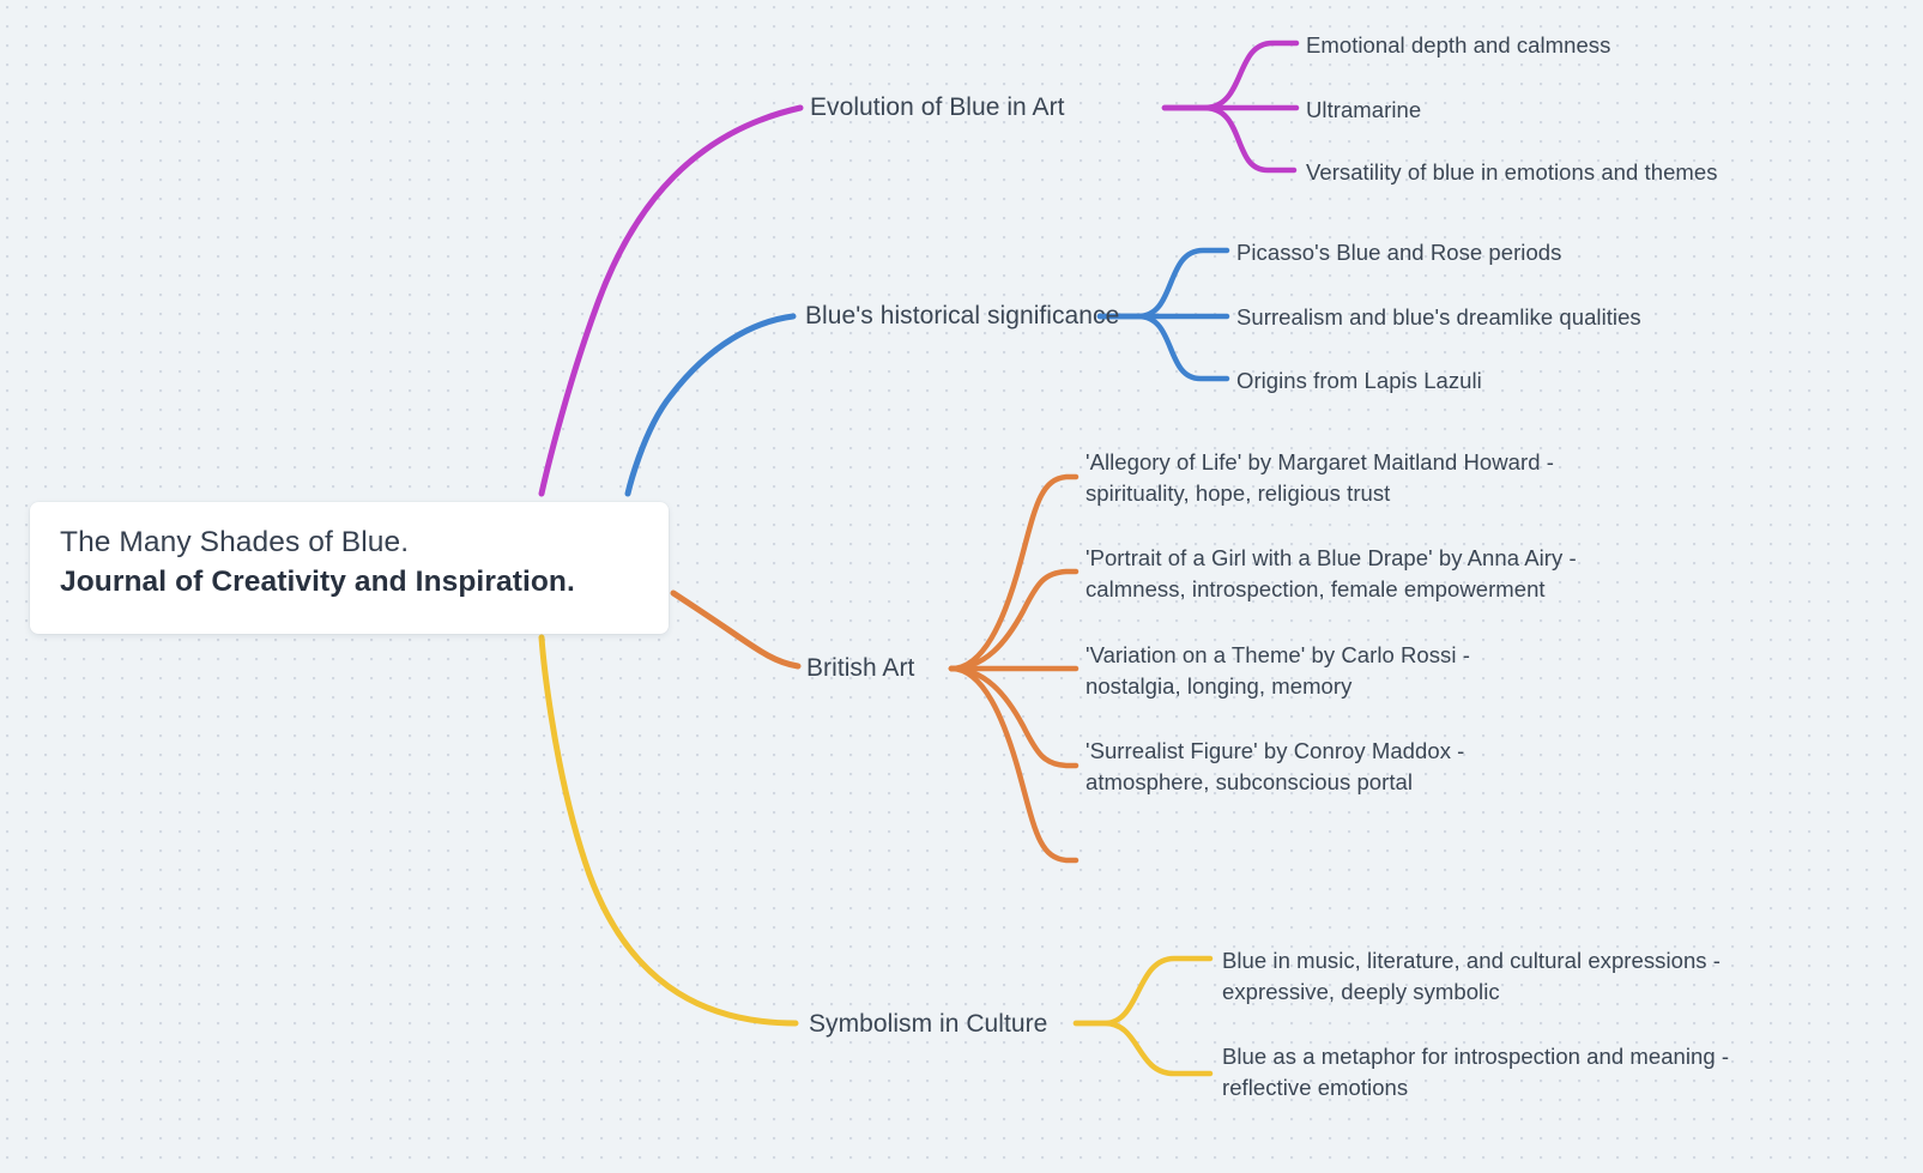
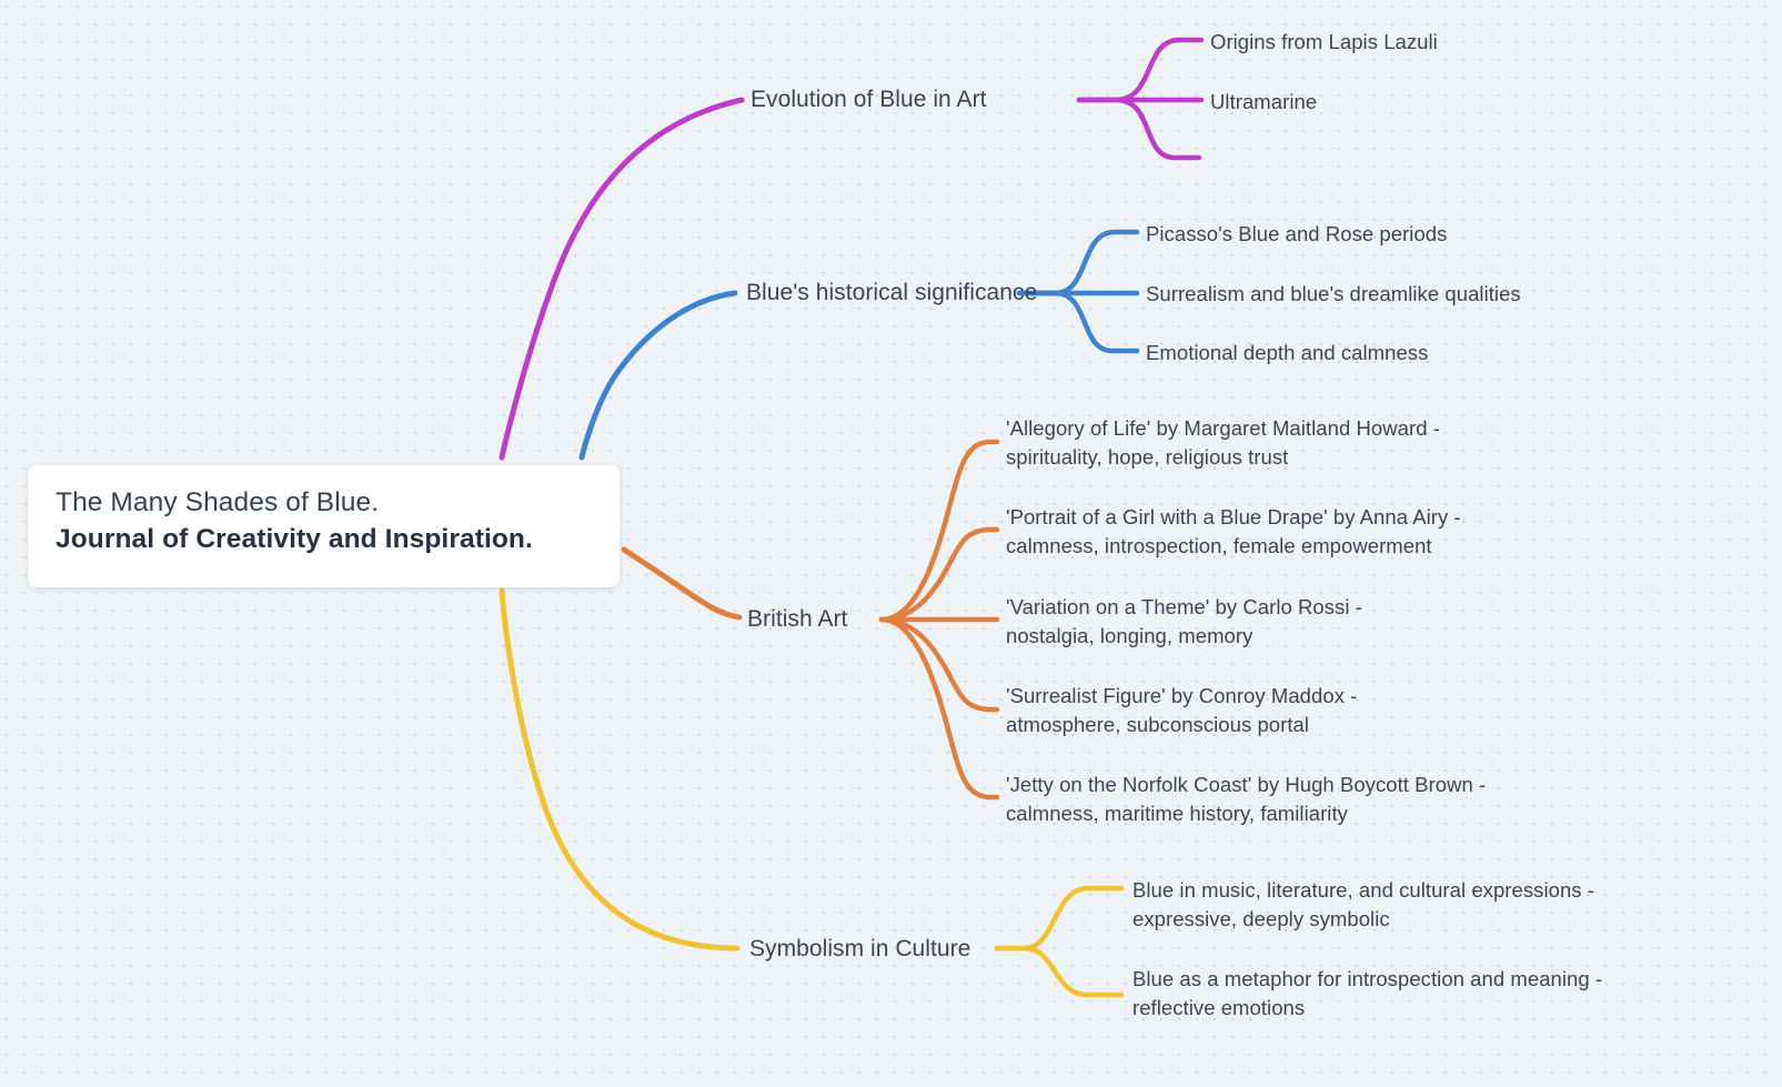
  The Many Shades of Blue.
  Journal of Creativity and Inspiration.
  Evolution of Blue in Art
- Emotional depth and calmness
+ Origins from Lapis Lazuli
  Ultramarine
- Versatility of blue in emotions and themes
  Blue's historical significance
  Picasso's Blue and Rose periods
  Surrealism and blue's dreamlike qualities
- Origins from Lapis Lazuli
+ Emotional depth and calmness
  British Art
  'Allegory of Life' by Margaret Maitland Howard -
  spirituality, hope, religious trust
  'Portrait of a Girl with a Blue Drape' by Anna Airy -
  calmness, introspection, female empowerment
  'Variation on a Theme' by Carlo Rossi -
  nostalgia, longing, memory
  'Surrealist Figure' by Conroy Maddox -
  atmosphere, subconscious portal
+ 'Jetty on the Norfolk Coast' by Hugh Boycott Brown -
+ calmness, maritime history, familiarity
  Symbolism in Culture
  Blue in music, literature, and cultural expressions -
  expressive, deeply symbolic
  Blue as a metaphor for introspection and meaning -
  reflective emotions
